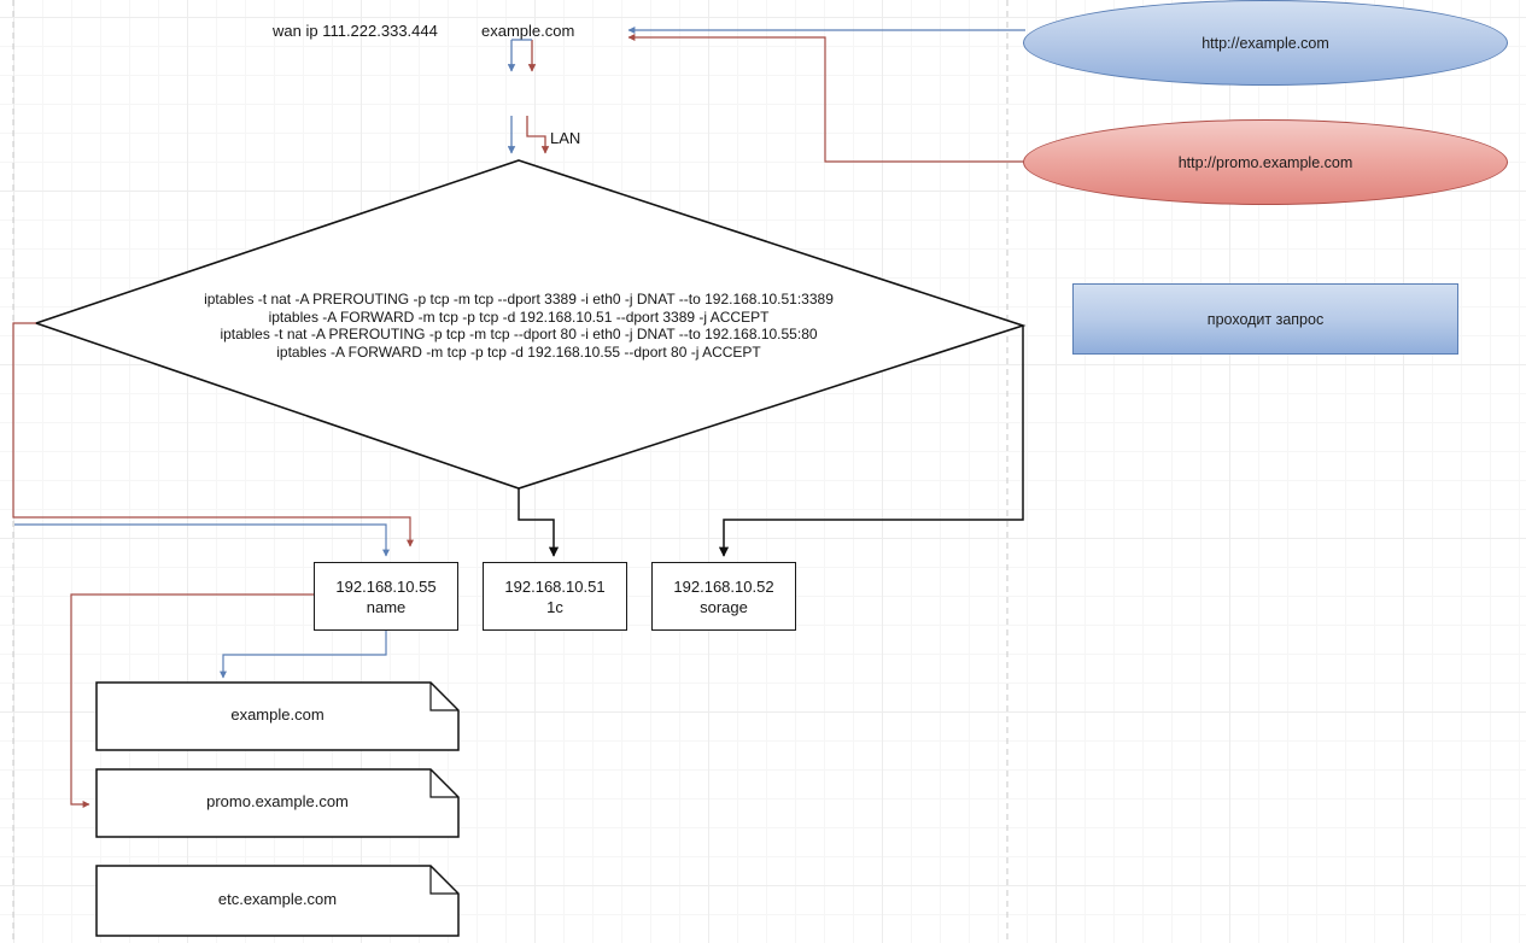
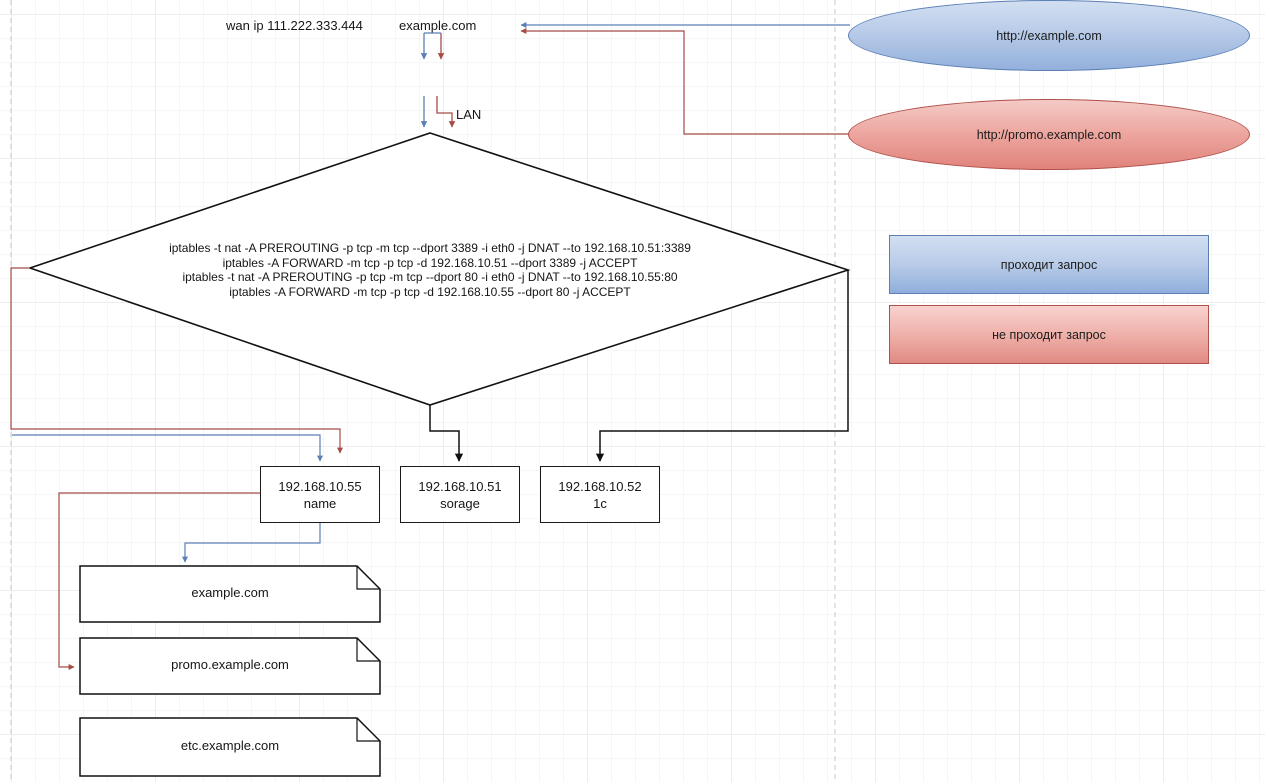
  wan ip 111.222.333.444
  example.com
  LAN
  iptables -t nat -A PREROUTING -p tcp -m tcp --dport 3389 -i eth0 -j DNAT --to 192.168.10.51:3389
  iptables -A FORWARD -m tcp -p tcp -d 192.168.10.51 --dport 3389 -j ACCEPT
  iptables -t nat -A PREROUTING -p tcp -m tcp --dport 80 -i eth0 -j DNAT --to 192.168.10.55:80
  iptables -A FORWARD -m tcp -p tcp -d 192.168.10.55 --dport 80 -j ACCEPT
  192.168.10.55
  name
  192.168.10.51
- 1c
+ sorage
  192.168.10.52
- sorage
+ 1c
  example.com
  promo.example.com
  etc.example.com
  http://example.com
  http://promo.example.com
  проходит запрос
+ не проходит запрос
